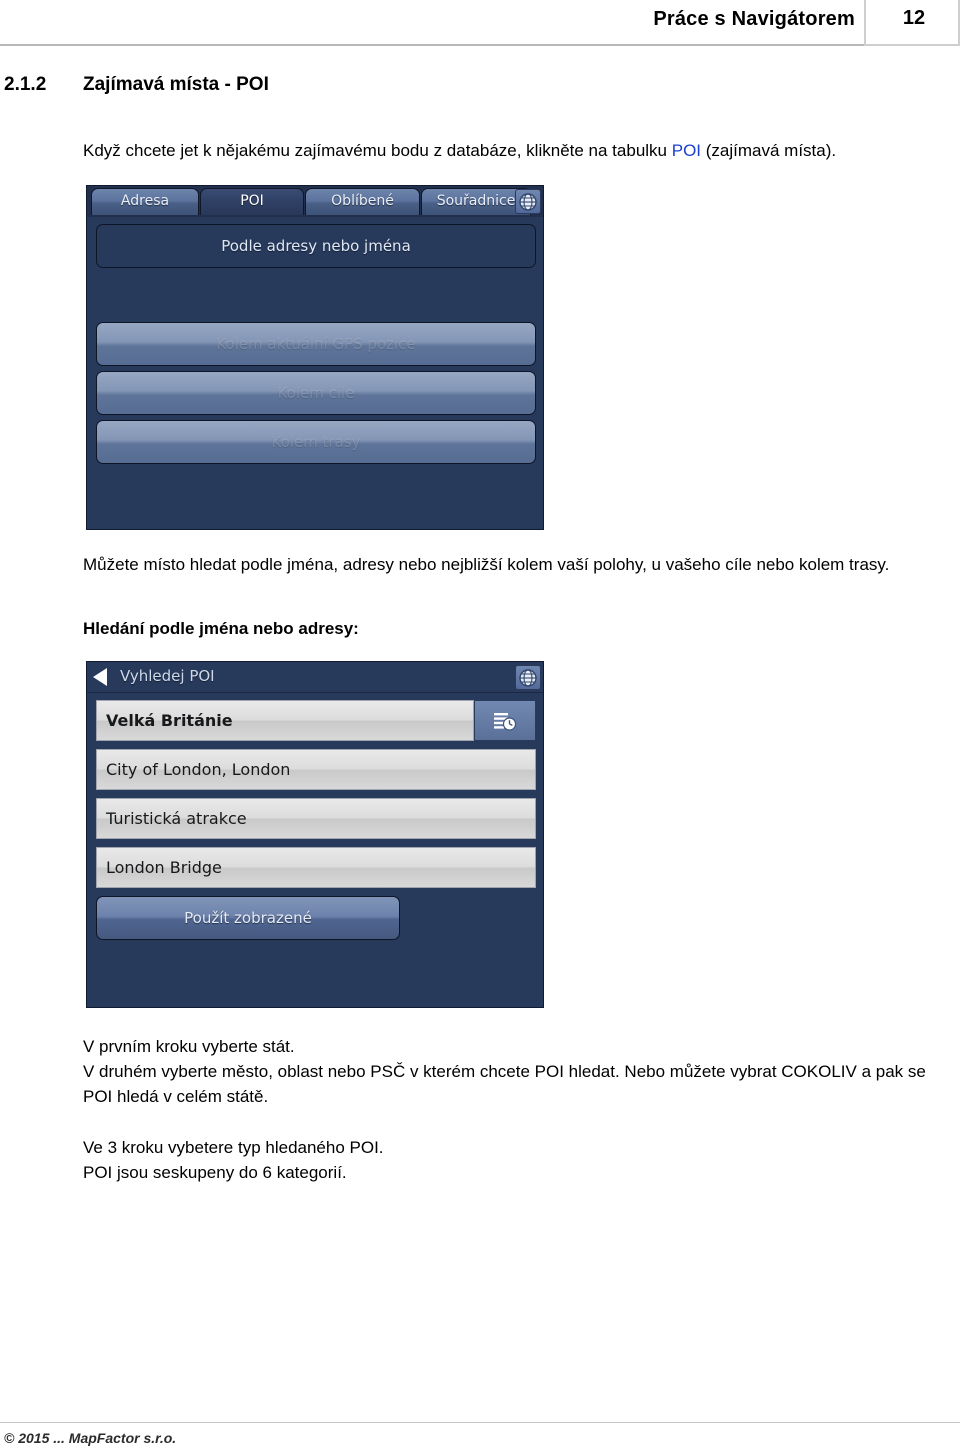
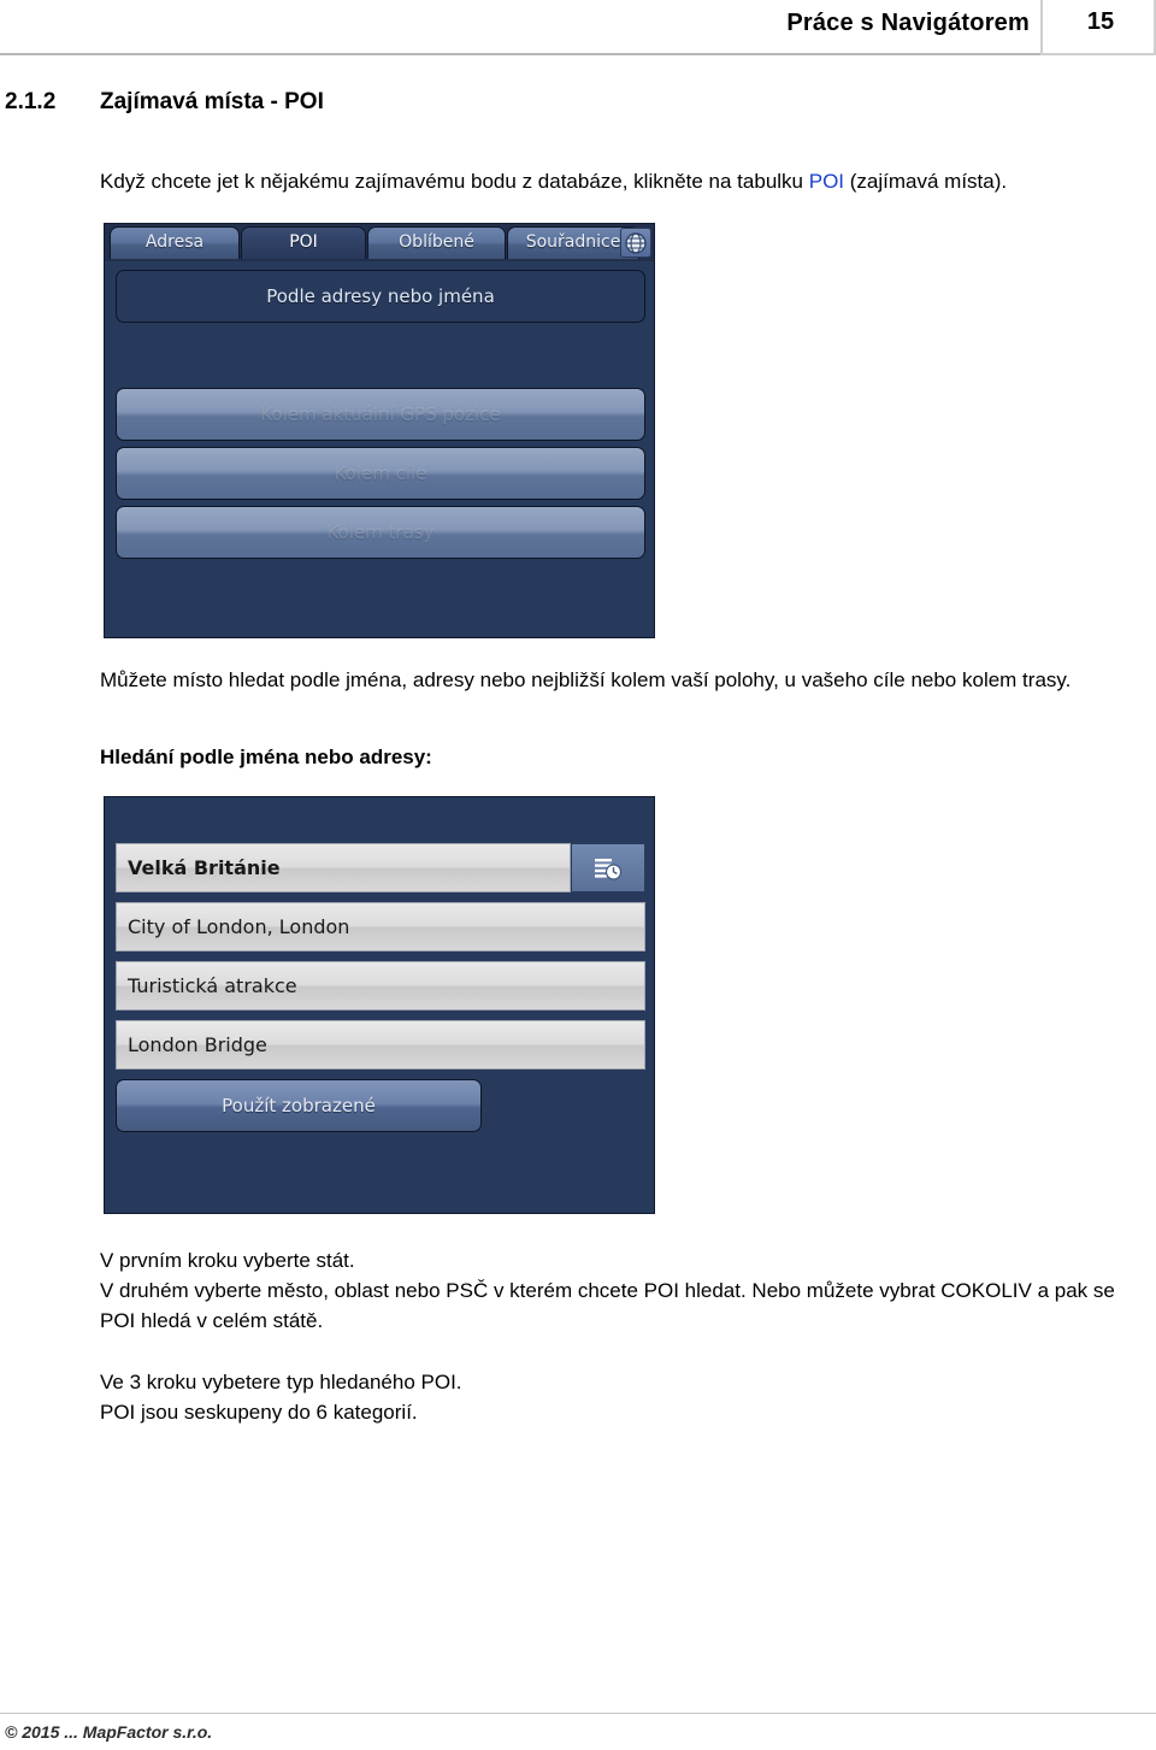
  Práce s Navigátorem
- 12
+ 15
  2.1.2
  Zajímavá místa - POI
  Když chcete jet k nějakému zajímavému bodu z databáze, klikněte na tabulku POI (zajímavá místa).
  Adresa
  POI
  Oblíbené
  Souřadnice
  Podle adresy nebo jména
  Kolem aktuální GPS pozice
  Kolem cíle
  Kolem trasy
  Můžete místo hledat podle jména, adresy nebo nejbližší kolem vaší polohy, u vašeho cíle nebo kolem trasy.
  Hledání podle jména nebo adresy:
- Vyhledej POI
  Velká Británie
  City of London, London
  Turistická atrakce
  London Bridge
  Použít zobrazené
  V prvním kroku vyberte stát.
  V druhém vyberte město, oblast nebo PSČ v kterém chcete POI hledat. Nebo můžete vybrat COKOLIV a pak se POI hledá v celém státě.
  Ve 3 kroku vybetere typ hledaného POI.
  POI jsou seskupeny do 6 kategorií.
  © 2015 ... MapFactor s.r.o.
